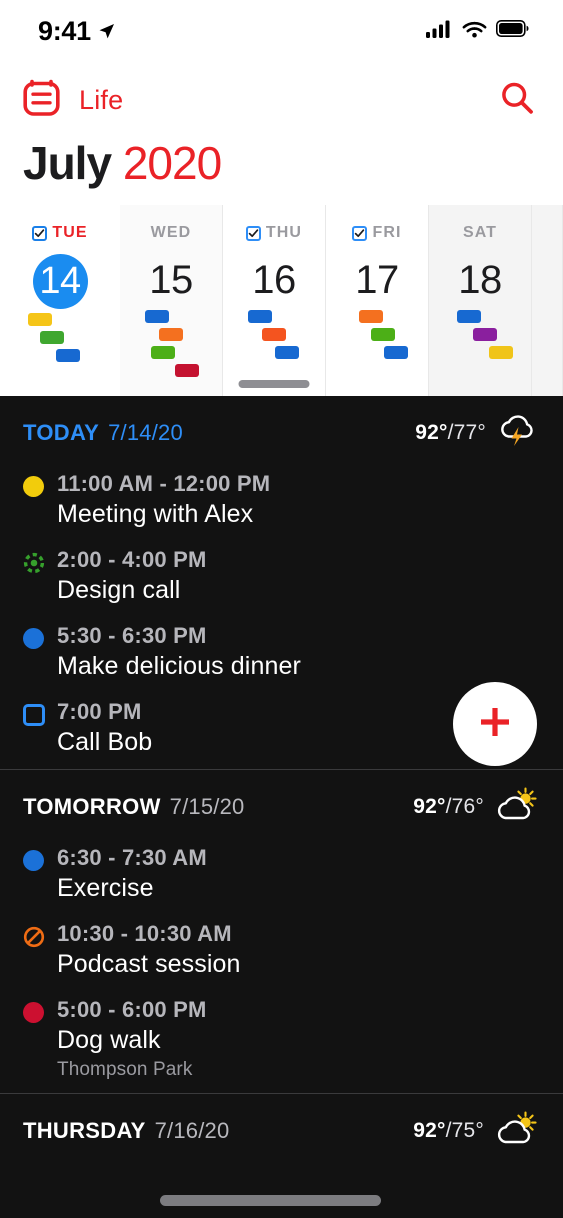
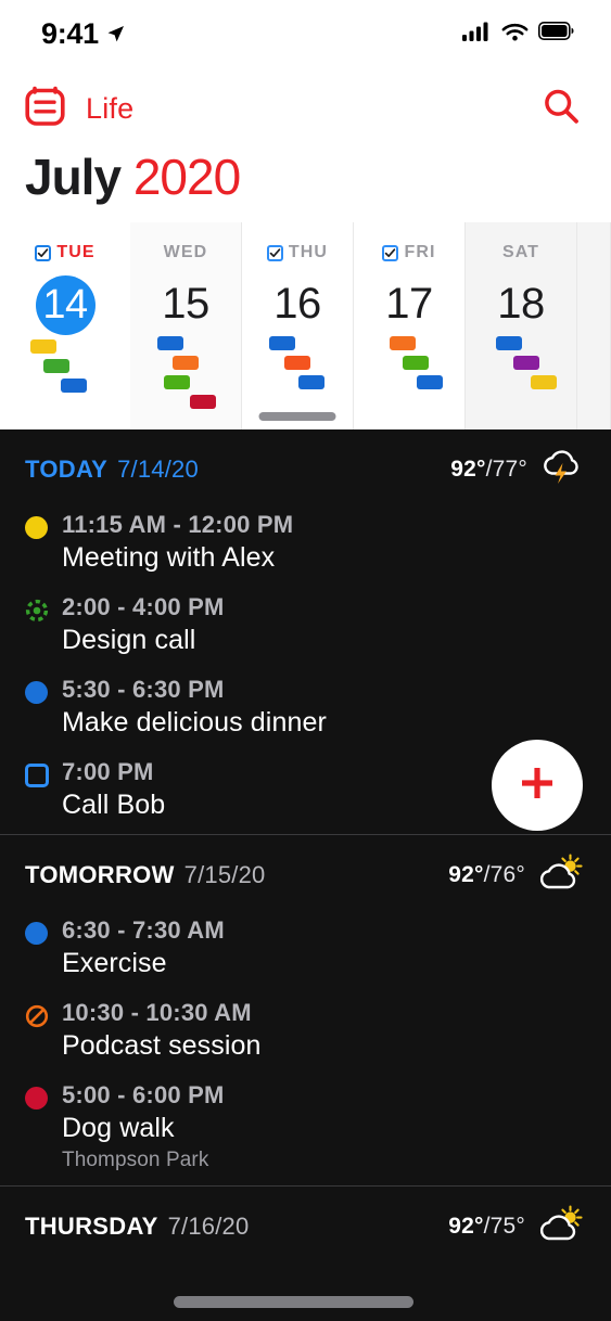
  9:41
  Life
  July 2020
  TUE
  14
  WED
  15
  THU
  16
  FRI
  17
  SAT
  18
  TODAY
  7/14/20
  92°/77°
- 11:00 AM - 12:00 PM
+ 11:15 AM - 12:00 PM
  Meeting with Alex
  2:00 - 4:00 PM
  Design call
  5:30 - 6:30 PM
  Make delicious dinner
  7:00 PM
  Call Bob
  TOMORROW
  7/15/20
  92°/76°
  6:30 - 7:30 AM
  Exercise
  10:30 - 10:30 AM
  Podcast session
  5:00 - 6:00 PM
  Dog walk
  Thompson Park
  THURSDAY
  7/16/20
  92°/75°
